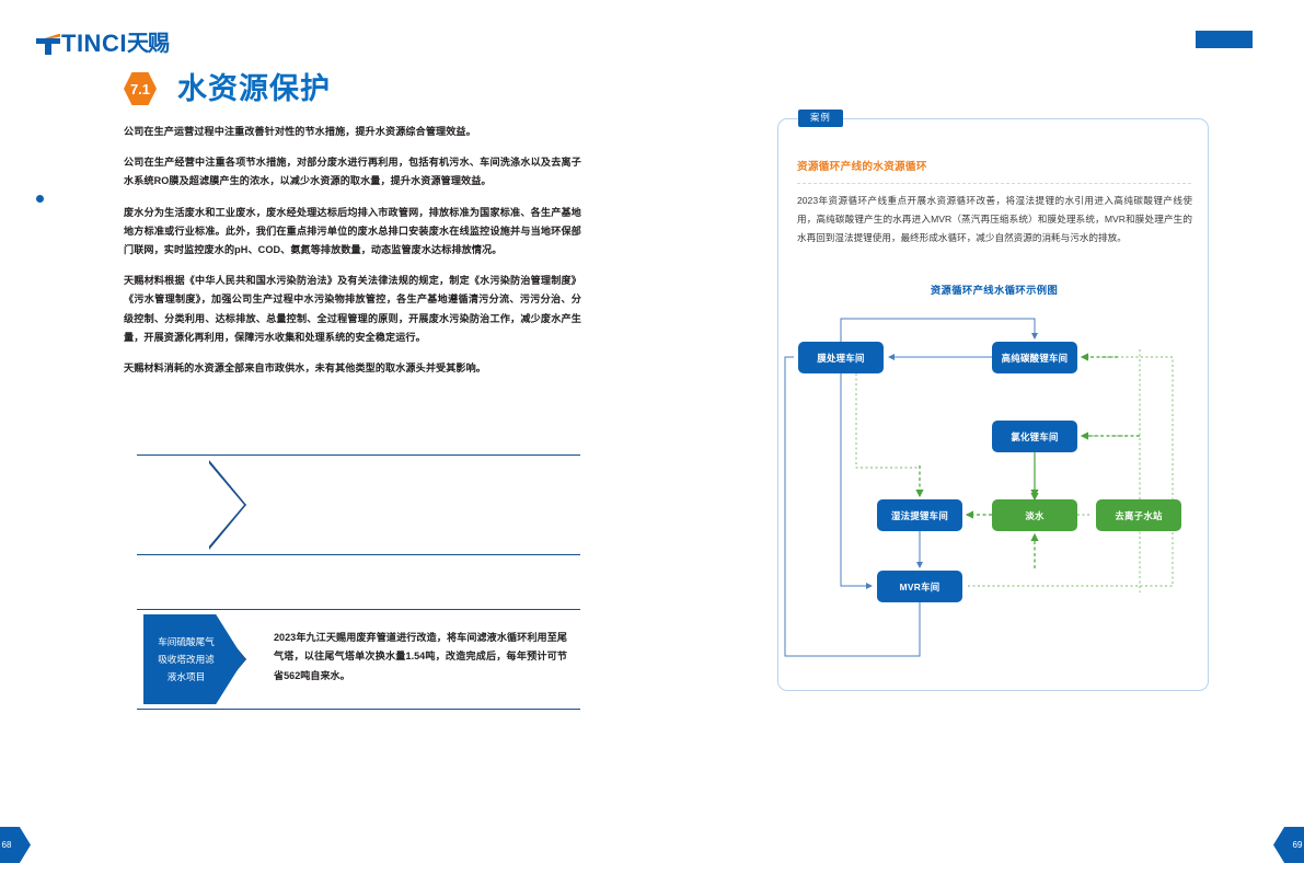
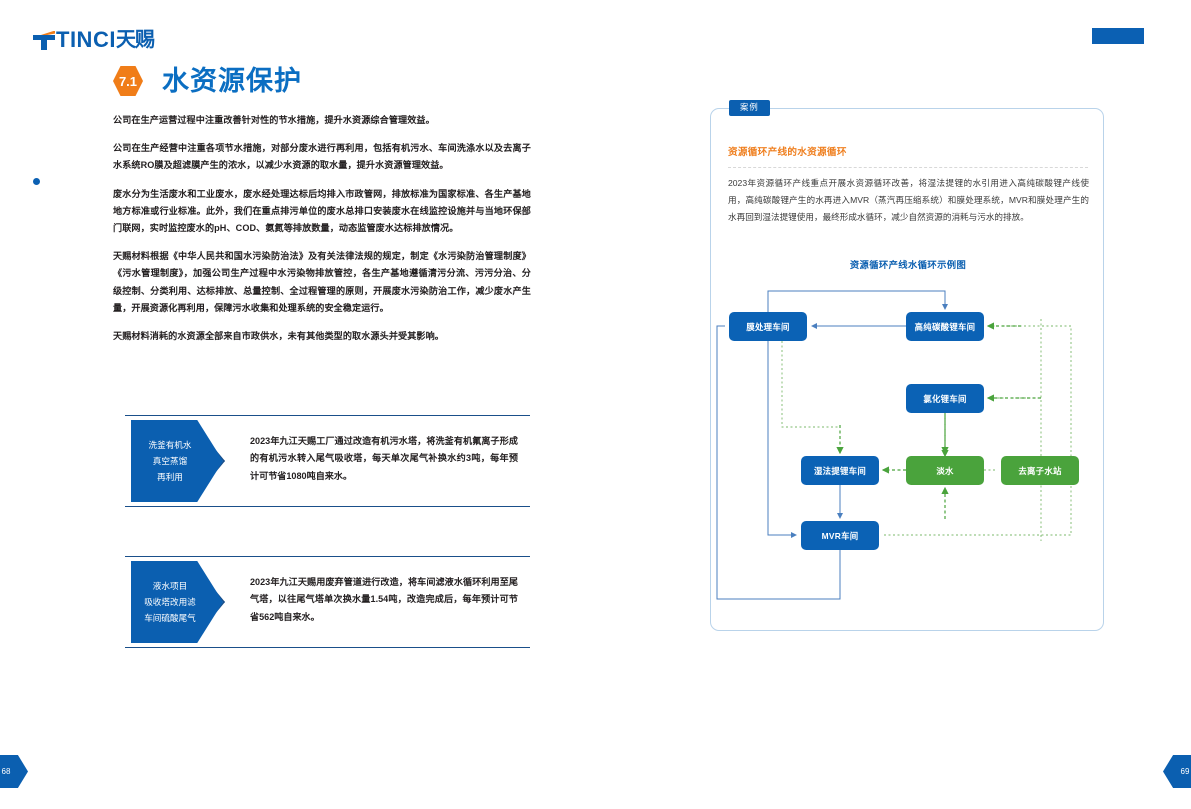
  TINCI
  天赐
  7.1
  水资源保护
  公司在生产运营过程中注重改善针对性的节水措施，提升水资源综合管理效益。
  公司在生产经营中注重各项节水措施，对部分废水进行再利用，包括有机污水、车间洗涤水以及去离子水系统RO膜及超滤膜产生的浓水，以减少水资源的取水量，提升水资源管理效益。
  废水分为生活废水和工业废水，废水经处理达标后均排入市政管网，排放标准为国家标准、各生产基地地方标准或行业标准。此外，我们在重点排污单位的废水总排口安装废水在线监控设施并与当地环保部门联网，实时监控废水的pH、COD、氨氮等排放数量，动态监管废水达标排放情况。
  天赐材料根据《中华人民共和国水污染防治法》及有关法律法规的规定，制定《水污染防治管理制度》《污水管理制度》，加强公司生产过程中水污染物排放管控，各生产基地遵循清污分流、污污分治、分级控制、分类利用、达标排放、总量控制、全过程管理的原则，开展废水污染防治工作，减少废水产生量，开展资源化再利用，保障污水收集和处理系统的安全稳定运行。
  天赐材料消耗的水资源全部来自市政供水，未有其他类型的取水源头并受其影响。
+ 洗釜有机水
+ 真空蒸馏
+ 再利用
+ 2023年九江天赐工厂通过改造有机污水塔，将洗釜有机氟离子形成的有机污水转入尾气吸收塔，每天单次尾气补换水约3吨，每年预计可节省1080吨自来水。
- 车间硫酸尾气
+ 液水项目
  吸收塔改用滤
- 液水项目
+ 车间硫酸尾气
  2023年九江天赐用废弃管道进行改造，将车间滤液水循环利用至尾气塔，以往尾气塔单次换水量1.54吨，改造完成后，每年预计可节省562吨自来水。
  案例
  资源循环产线的水资源循环
  2023年资源循环产线重点开展水资源循环改善，将湿法提锂的水引用进入高纯碳酸锂产线使用，高纯碳酸锂产生的水再进入MVR（蒸汽再压缩系统）和膜处理系统，MVR和膜处理产生的水再回到湿法提锂使用，最终形成水循环，减少自然资源的消耗与污水的排放。
  资源循环产线水循环示例图
  膜处理车间
  高纯碳酸锂车间
  氯化锂车间
  湿法提锂车间
  淡水
  去离子水站
  MVR车间
  68
  69
